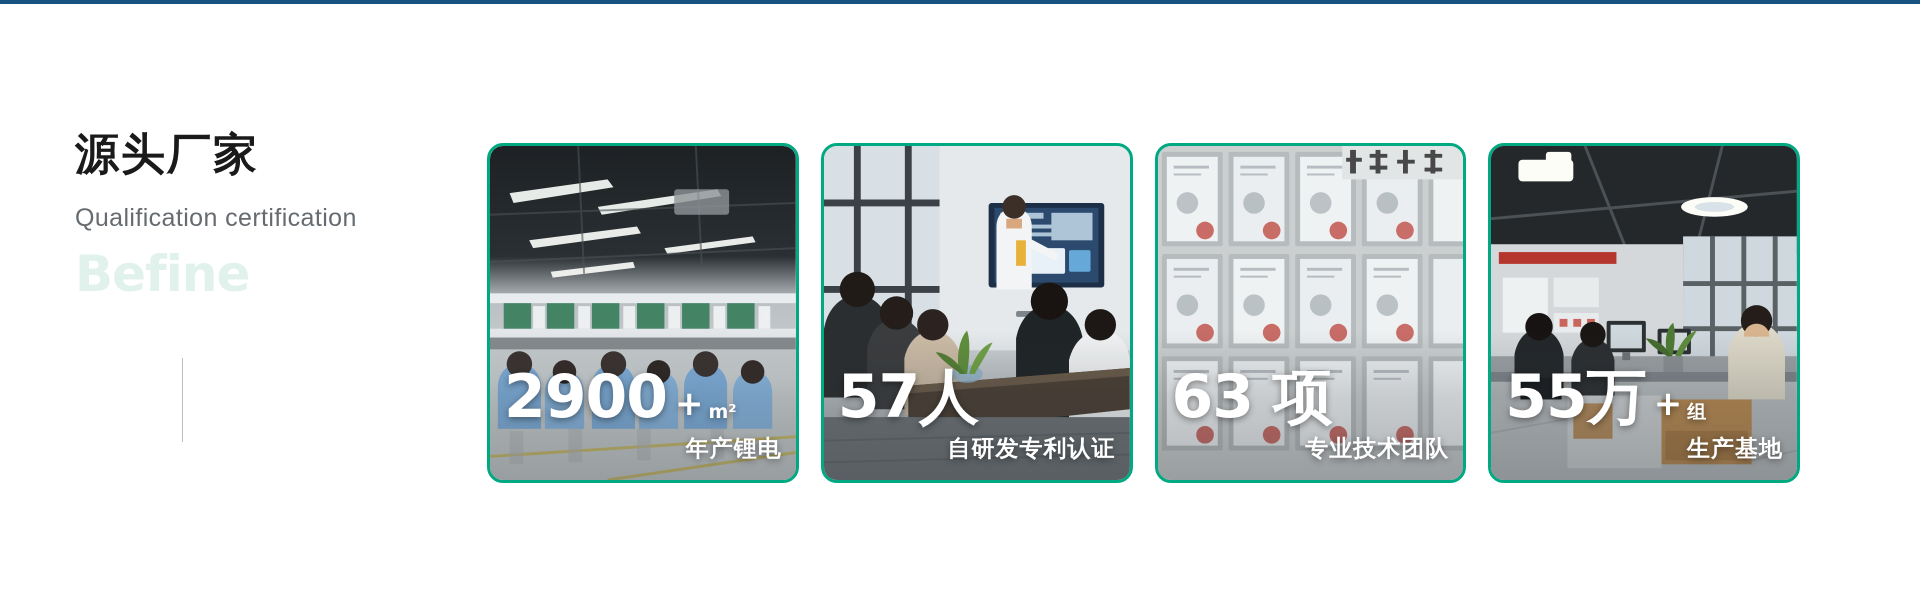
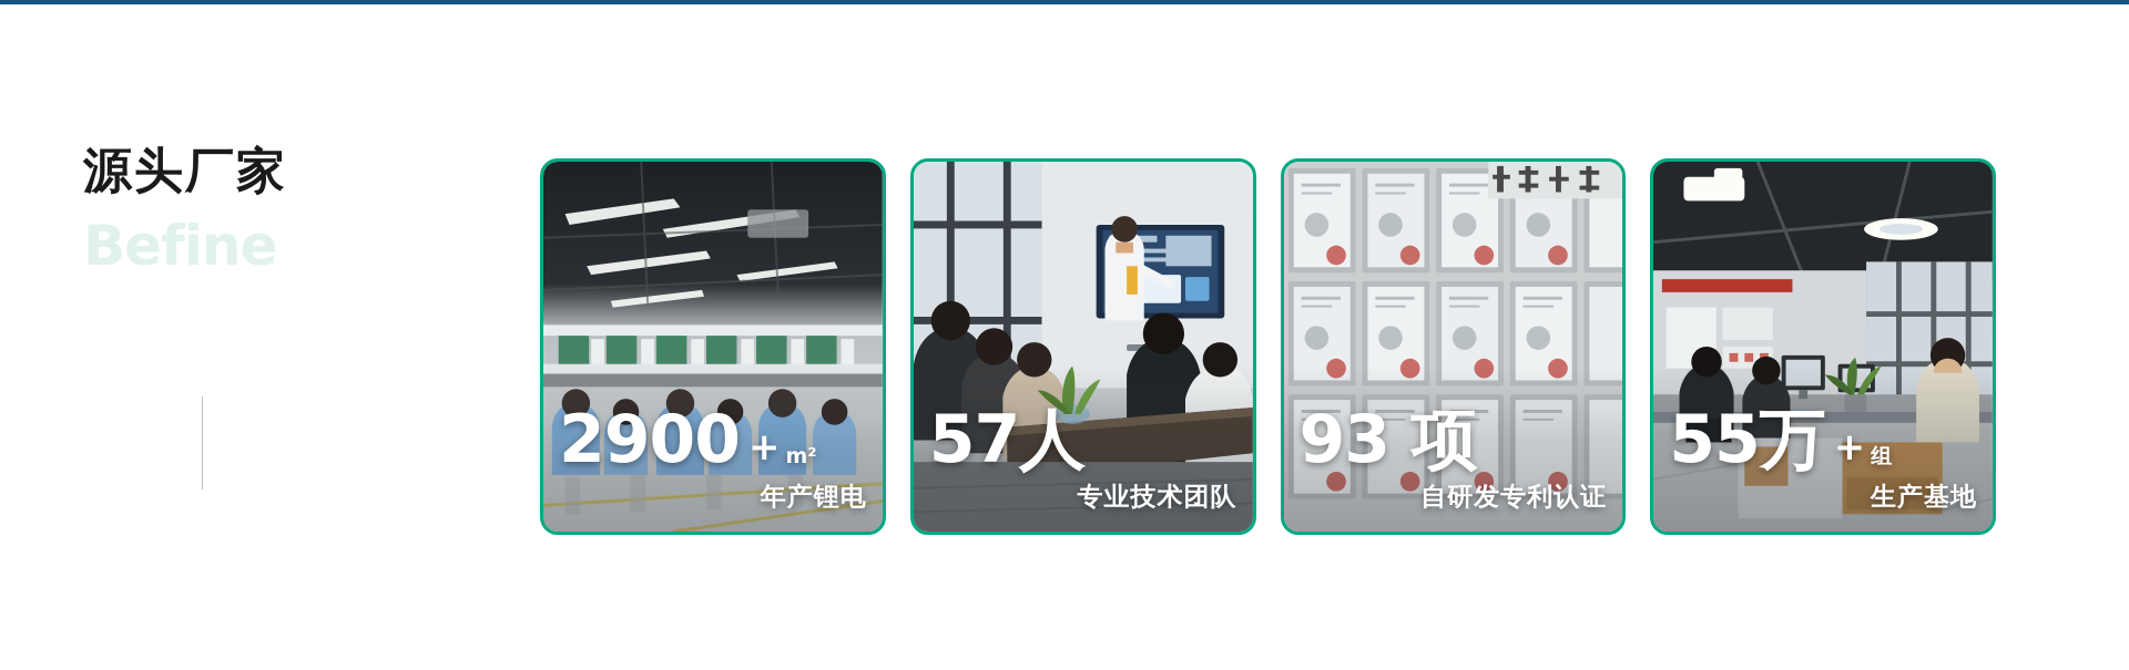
  源头厂家
- Qualification certification
  Befine
  2900
  +
  m²
  年产锂电
  57人
- 自研发专利认证
+ 专业技术团队
- 63 项
+ 93 项
- 专业技术团队
+ 自研发专利认证
  55万
  +
  组
  生产基地
